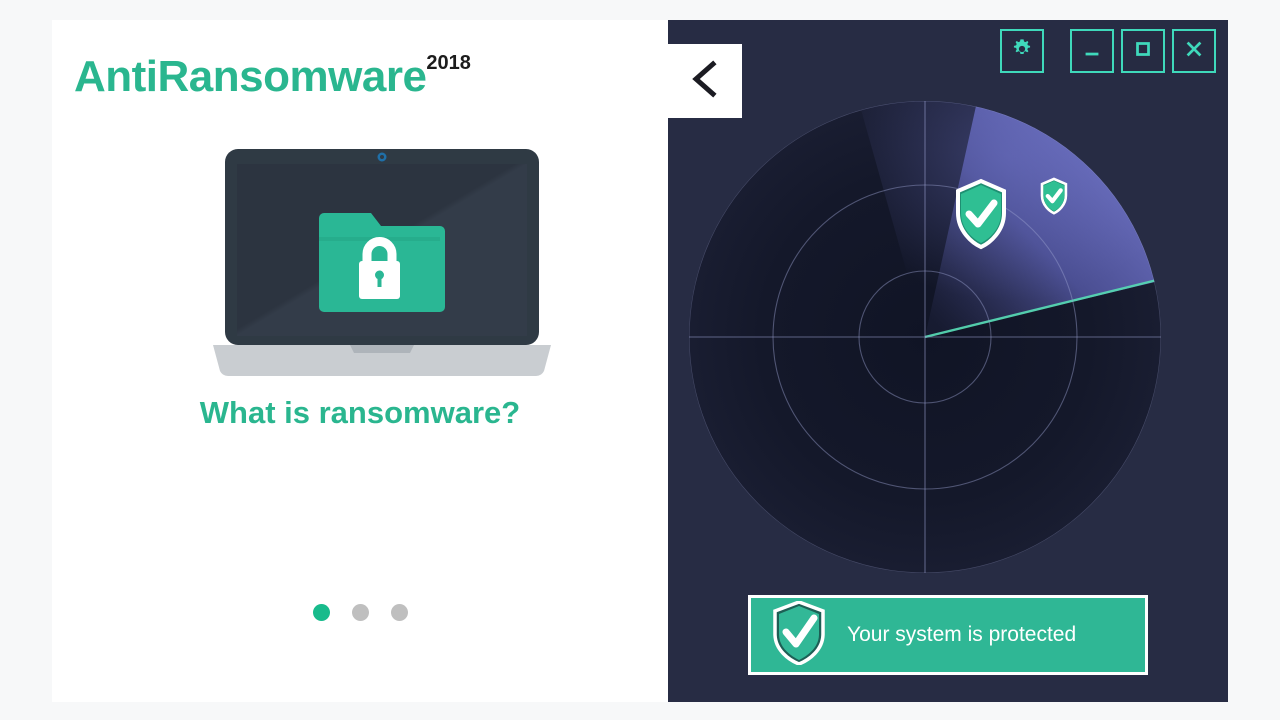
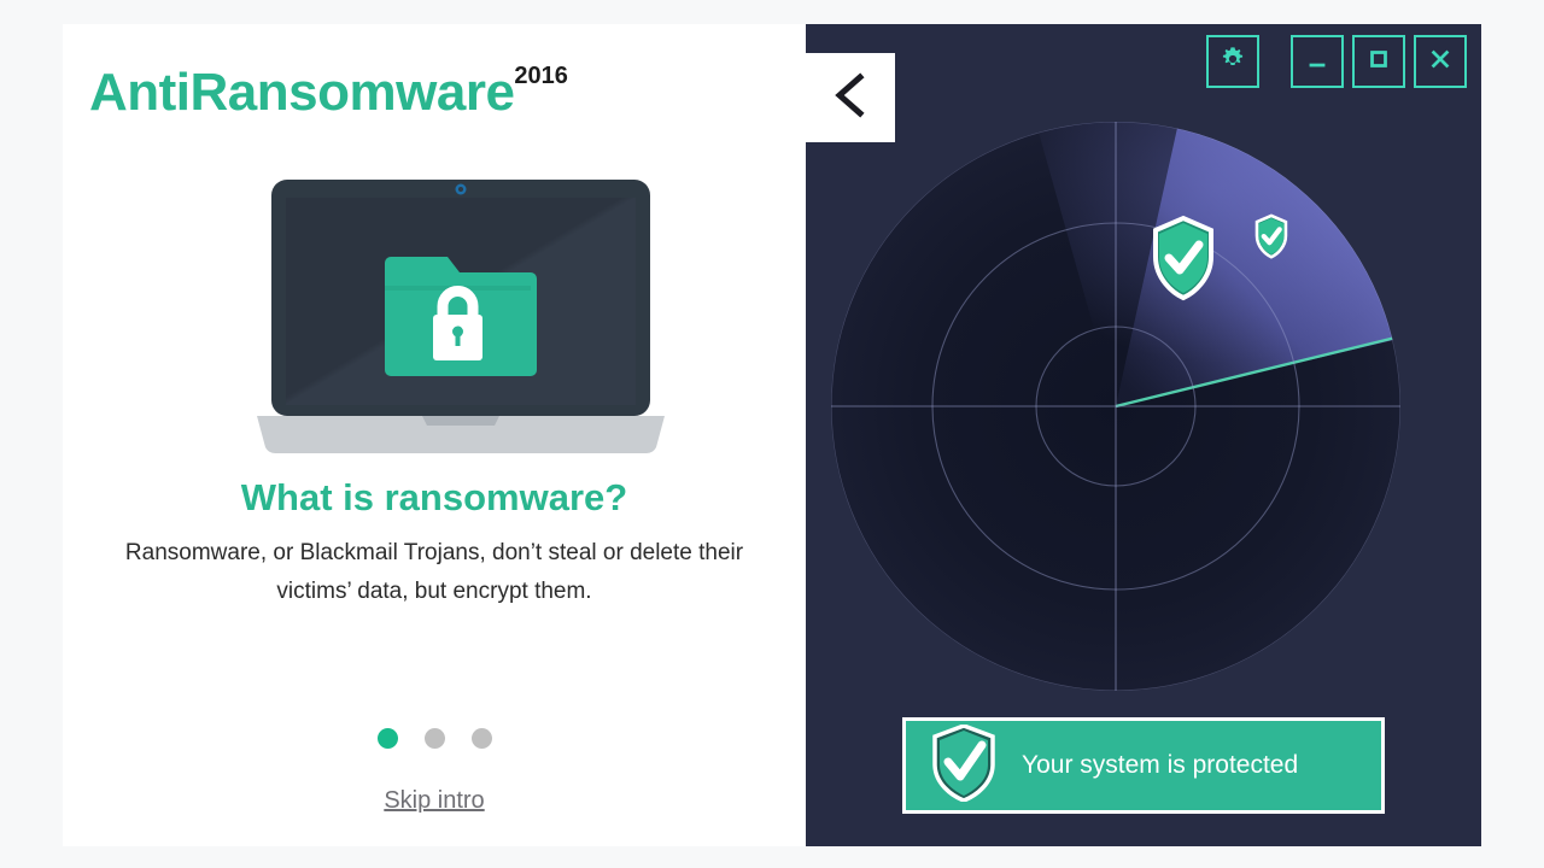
- AntiRansomware2018
+ AntiRansomware2016
  What is ransomware?
+ Ransomware, or Blackmail Trojans, don’t steal or delete their victims’ data, but encrypt them.
+ Skip intro
  Your system is protected
